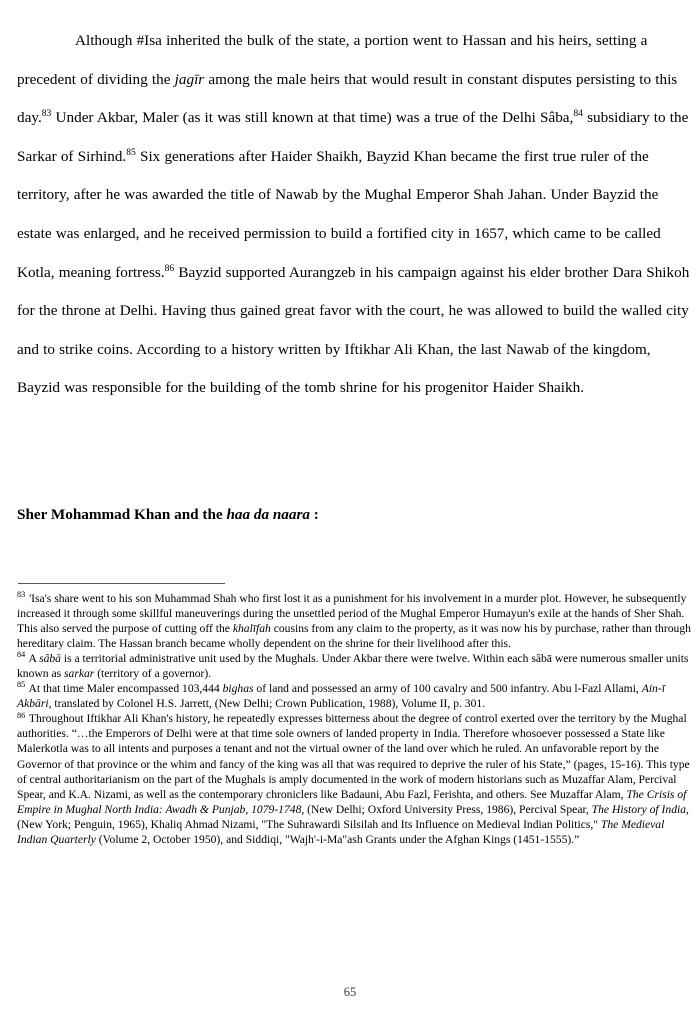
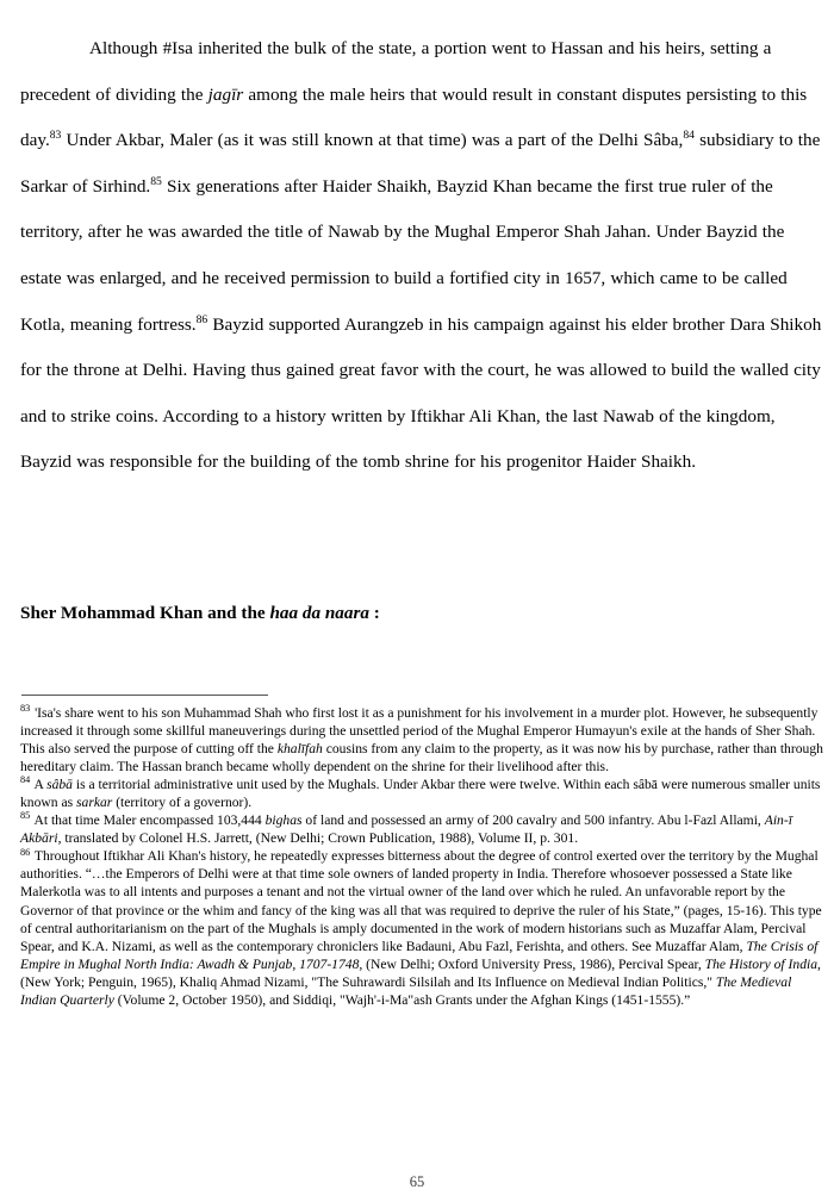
- Although #Isa inherited the bulk of the state, a portion went to Hassan and his heirs, setting a precedent of dividing the jagīr among the male heirs that would result in constant disputes persisting to this day.83 Under Akbar, Maler (as it was still known at that time) was a true of the Delhi Sâba,84 subsidiary to the Sarkar of Sirhind.85 Six generations after Haider Shaikh, Bayzid Khan became the first true ruler of the territory, after he was awarded the title of Nawab by the Mughal Emperor Shah Jahan. Under Bayzid the estate was enlarged, and he received permission to build a fortified city in 1657, which came to be called Kotla, meaning fortress.86 Bayzid supported Aurangzeb in his campaign against his elder brother Dara Shikoh for the throne at Delhi. Having thus gained great favor with the court, he was allowed to build the walled city and to strike coins. According to a history written by Iftikhar Ali Khan, the last Nawab of the kingdom, Bayzid was responsible for the building of the tomb shrine for his progenitor Haider Shaikh.
+ Although #Isa inherited the bulk of the state, a portion went to Hassan and his heirs, setting a precedent of dividing the jagīr among the male heirs that would result in constant disputes persisting to this day.83 Under Akbar, Maler (as it was still known at that time) was a part of the Delhi Sâba,84 subsidiary to the Sarkar of Sirhind.85 Six generations after Haider Shaikh, Bayzid Khan became the first true ruler of the territory, after he was awarded the title of Nawab by the Mughal Emperor Shah Jahan. Under Bayzid the estate was enlarged, and he received permission to build a fortified city in 1657, which came to be called Kotla, meaning fortress.86 Bayzid supported Aurangzeb in his campaign against his elder brother Dara Shikoh for the throne at Delhi. Having thus gained great favor with the court, he was allowed to build the walled city and to strike coins. According to a history written by Iftikhar Ali Khan, the last Nawab of the kingdom, Bayzid was responsible for the building of the tomb shrine for his progenitor Haider Shaikh.
  Sher Mohammad Khan and the haa da naara :
  83 'Isa's share went to his son Muhammad Shah who first lost it as a punishment for his involvement in a murder plot. However, he subsequently increased it through some skillful maneuverings during the unsettled period of the Mughal Emperor Humayun's exile at the hands of Sher Shah. This also served the purpose of cutting off the khalīfah cousins from any claim to the property, as it was now his by purchase, rather than through hereditary claim. The Hassan branch became wholly dependent on the shrine for their livelihood after this.
  84 A sâbā is a territorial administrative unit used by the Mughals. Under Akbar there were twelve. Within each sâbā were numerous smaller units known as sarkar (territory of a governor).
- 85 At that time Maler encompassed 103,444 bighas of land and possessed an army of 100 cavalry and 500 infantry. Abu l-Fazl Allami, Ain-ī Akbāri, translated by Colonel H.S. Jarrett, (New Delhi; Crown Publication, 1988), Volume II, p. 301.
+ 85 At that time Maler encompassed 103,444 bighas of land and possessed an army of 200 cavalry and 500 infantry. Abu l-Fazl Allami, Ain-ī Akbāri, translated by Colonel H.S. Jarrett, (New Delhi; Crown Publication, 1988), Volume II, p. 301.
- 86 Throughout Iftikhar Ali Khan's history, he repeatedly expresses bitterness about the degree of control exerted over the territory by the Mughal authorities. “…the Emperors of Delhi were at that time sole owners of landed property in India. Therefore whosoever possessed a State like Malerkotla was to all intents and purposes a tenant and not the virtual owner of the land over which he ruled. An unfavorable report by the Governor of that province or the whim and fancy of the king was all that was required to deprive the ruler of his State,” (pages, 15-16). This type of central authoritarianism on the part of the Mughals is amply documented in the work of modern historians such as Muzaffar Alam, Percival Spear, and K.A. Nizami, as well as the contemporary chroniclers like Badauni, Abu Fazl, Ferishta, and others. See Muzaffar Alam, The Crisis of Empire in Mughal North India: Awadh & Punjab, 1079-1748, (New Delhi; Oxford University Press, 1986), Percival Spear, The History of India, (New York; Penguin, 1965), Khaliq Ahmad Nizami, "The Suhrawardi Silsilah and Its Influence on Medieval Indian Politics," The Medieval Indian Quarterly (Volume 2, October 1950), and Siddiqi, "Wajh'-i-Ma"ash Grants under the Afghan Kings (1451-1555).”
+ 86 Throughout Iftikhar Ali Khan's history, he repeatedly expresses bitterness about the degree of control exerted over the territory by the Mughal authorities. “…the Emperors of Delhi were at that time sole owners of landed property in India. Therefore whosoever possessed a State like Malerkotla was to all intents and purposes a tenant and not the virtual owner of the land over which he ruled. An unfavorable report by the Governor of that province or the whim and fancy of the king was all that was required to deprive the ruler of his State,” (pages, 15-16). This type of central authoritarianism on the part of the Mughals is amply documented in the work of modern historians such as Muzaffar Alam, Percival Spear, and K.A. Nizami, as well as the contemporary chroniclers like Badauni, Abu Fazl, Ferishta, and others. See Muzaffar Alam, The Crisis of Empire in Mughal North India: Awadh & Punjab, 1707-1748, (New Delhi; Oxford University Press, 1986), Percival Spear, The History of India, (New York; Penguin, 1965), Khaliq Ahmad Nizami, "The Suhrawardi Silsilah and Its Influence on Medieval Indian Politics," The Medieval Indian Quarterly (Volume 2, October 1950), and Siddiqi, "Wajh'-i-Ma"ash Grants under the Afghan Kings (1451-1555).”
  65
